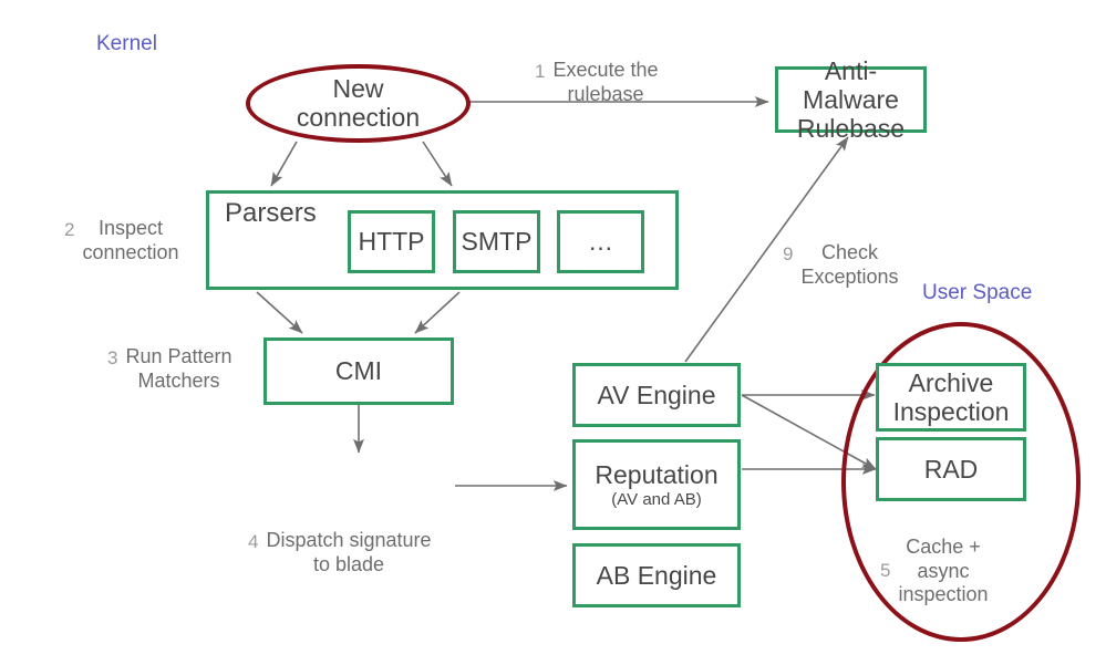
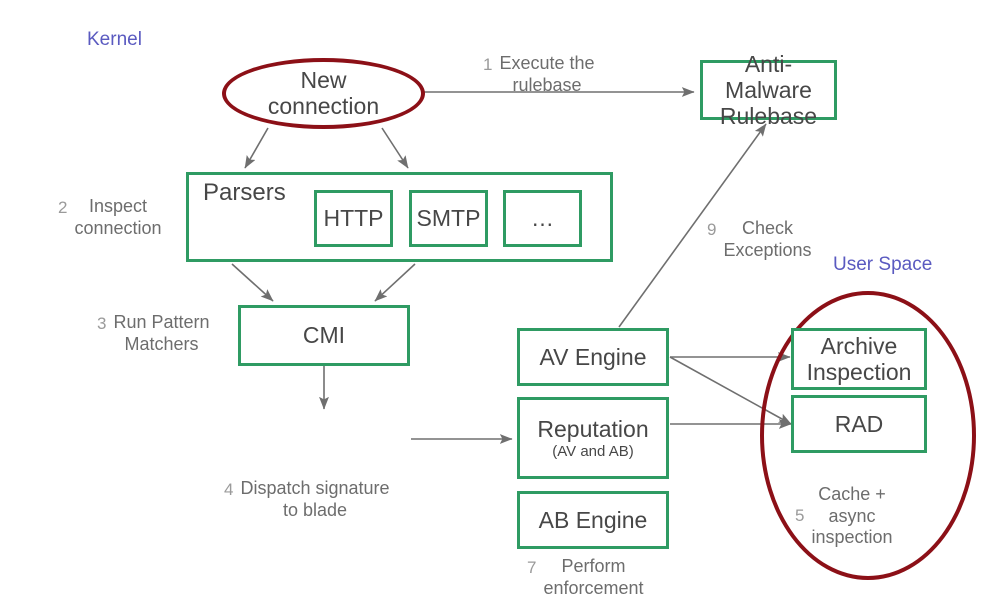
  Kernel
  User Space
  New
  connection
  Anti-Malware
  Rulebase
  Parsers
  HTTP
  SMTP
  …
  CMI
  AV Engine
  Reputation
  (AV and AB)
  AB Engine
  Archive
  Inspection
  RAD
  1
  Execute the
  rulebase
  2
  Inspect
  connection
  3
  Run Pattern
  Matchers
  4
  Dispatch signature
  to blade
  5
  Cache +
  async
  inspection
  9
  Check
  Exceptions
+ 7
+ Perform
+ enforcement
